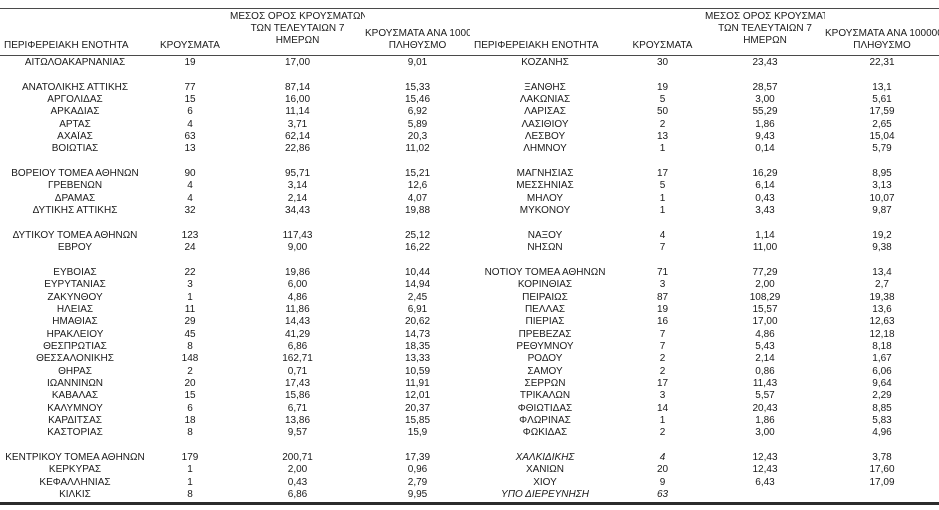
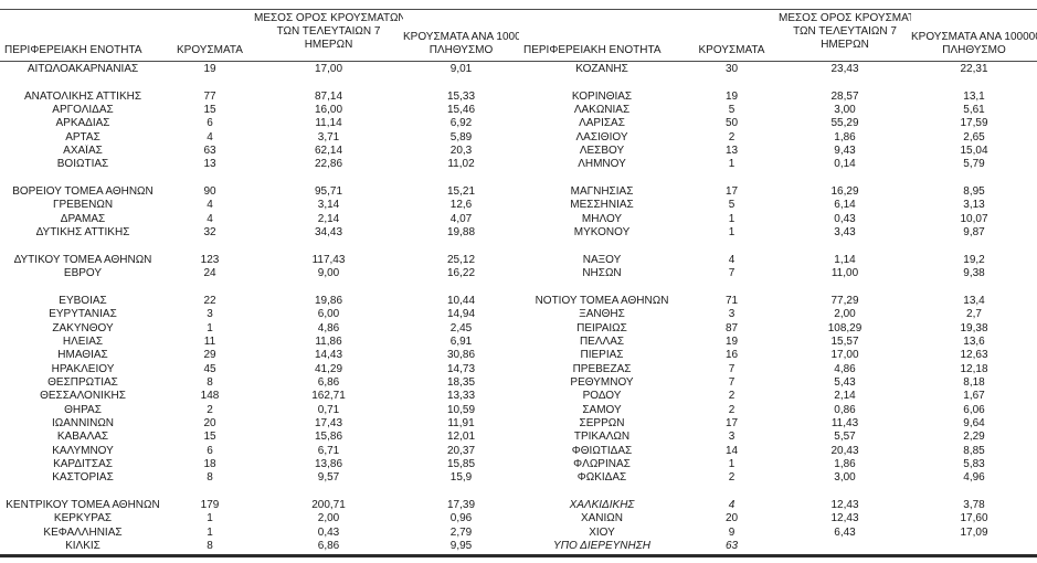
  ΠΕΡΙΦΕΡΕΙΑΚΗ ΕΝΟΤΗΤΑ
  ΚΡΟΥΣΜΑΤΑ
  ΜΕΣΟΣ ΟΡΟΣ ΚΡΟΥΣΜΑΤΩΝ
  ΤΩΝ ΤΕΛΕΥΤΑΙΩΝ 7
  ΗΜΕΡΩΝ
  ΚΡΟΥΣΜΑΤΑ ΑΝΑ 1000
  ΠΛΗΘΥΣΜΟ
  ΠΕΡΙΦΕΡΕΙΑΚΗ ΕΝΟΤΗΤΑ
  ΚΡΟΥΣΜΑΤΑ
  ΜΕΣΟΣ ΟΡΟΣ ΚΡΟΥΣΜΑΤ
  ΤΩΝ ΤΕΛΕΥΤΑΙΩΝ 7
  ΗΜΕΡΩΝ
  ΚΡΟΥΣΜΑΤΑ ΑΝΑ 10000
  ΠΛΗΘΥΣΜΟ
  ΑΙΤΩΛΟΑΚΑΡΝΑΝΙΑΣ
  19
  17,00
  9,01
  ΚΟΖΑΝΗΣ
  30
  23,43
  22,31
  ΑΝΑΤΟΛΙΚΗΣ ΑΤΤΙΚΗΣ
  77
  87,14
  15,33
- ΞΑΝΘΗΣ
+ ΚΟΡΙΝΘΙΑΣ
  19
  28,57
  13,1
  ΑΡΓΟΛΙΔΑΣ
  15
  16,00
  15,46
  ΛΑΚΩΝΙΑΣ
  5
  3,00
  5,61
  ΑΡΚΑΔΙΑΣ
  6
  11,14
  6,92
  ΛΑΡΙΣΑΣ
  50
  55,29
  17,59
  ΑΡΤΑΣ
  4
  3,71
  5,89
  ΛΑΣΙΘΙΟΥ
  2
  1,86
  2,65
  ΑΧΑΪΑΣ
  63
  62,14
  20,3
  ΛΕΣΒΟΥ
  13
  9,43
  15,04
  ΒΟΙΩΤΙΑΣ
  13
  22,86
  11,02
  ΛΗΜΝΟΥ
  1
  0,14
  5,79
  ΒΟΡΕΙΟΥ ΤΟΜΕΑ ΑΘΗΝΩΝ
  90
  95,71
  15,21
  ΜΑΓΝΗΣΙΑΣ
  17
  16,29
  8,95
  ΓΡΕΒΕΝΩΝ
  4
  3,14
  12,6
  ΜΕΣΣΗΝΙΑΣ
  5
  6,14
  3,13
  ΔΡΑΜΑΣ
  4
  2,14
  4,07
  ΜΗΛΟΥ
  1
  0,43
  10,07
  ΔΥΤΙΚΗΣ ΑΤΤΙΚΗΣ
  32
  34,43
  19,88
  ΜΥΚΟΝΟΥ
  1
  3,43
  9,87
  ΔΥΤΙΚΟΥ ΤΟΜΕΑ ΑΘΗΝΩΝ
  123
  117,43
  25,12
  ΝΑΞΟΥ
  4
  1,14
  19,2
  ΕΒΡΟΥ
  24
  9,00
  16,22
  ΝΗΣΩΝ
  7
  11,00
  9,38
  ΕΥΒΟΙΑΣ
  22
  19,86
  10,44
  ΝΟΤΙΟΥ ΤΟΜΕΑ ΑΘΗΝΩΝ
  71
  77,29
  13,4
  ΕΥΡΥΤΑΝΙΑΣ
  3
  6,00
  14,94
- ΚΟΡΙΝΘΙΑΣ
+ ΞΑΝΘΗΣ
  3
  2,00
  2,7
  ΖΑΚΥΝΘΟΥ
  1
  4,86
  2,45
  ΠΕΙΡΑΙΩΣ
  87
  108,29
  19,38
  ΗΛΕΙΑΣ
  11
  11,86
  6,91
  ΠΕΛΛΑΣ
  19
  15,57
  13,6
  ΗΜΑΘΙΑΣ
  29
  14,43
- 20,62
+ 30,86
  ΠΙΕΡΙΑΣ
  16
  17,00
  12,63
  ΗΡΑΚΛΕΙΟΥ
  45
  41,29
  14,73
  ΠΡΕΒΕΖΑΣ
  7
  4,86
  12,18
  ΘΕΣΠΡΩΤΙΑΣ
  8
  6,86
  18,35
  ΡΕΘΥΜΝΟΥ
  7
  5,43
  8,18
  ΘΕΣΣΑΛΟΝΙΚΗΣ
  148
  162,71
  13,33
  ΡΟΔΟΥ
  2
  2,14
  1,67
  ΘΗΡΑΣ
  2
  0,71
  10,59
  ΣΑΜΟΥ
  2
  0,86
  6,06
  ΙΩΑΝΝΙΝΩΝ
  20
  17,43
  11,91
  ΣΕΡΡΩΝ
  17
  11,43
  9,64
  ΚΑΒΑΛΑΣ
  15
  15,86
  12,01
  ΤΡΙΚΑΛΩΝ
  3
  5,57
  2,29
  ΚΑΛΥΜΝΟΥ
  6
  6,71
  20,37
  ΦΘΙΩΤΙΔΑΣ
  14
  20,43
  8,85
  ΚΑΡΔΙΤΣΑΣ
  18
  13,86
  15,85
  ΦΛΩΡΙΝΑΣ
  1
  1,86
  5,83
  ΚΑΣΤΟΡΙΑΣ
  8
  9,57
  15,9
  ΦΩΚΙΔΑΣ
  2
  3,00
  4,96
  ΚΕΝΤΡΙΚΟΥ ΤΟΜΕΑ ΑΘΗΝΩΝ
  179
  200,71
  17,39
  ΧΑΛΚΙΔΙΚΗΣ
  4
  12,43
  3,78
  ΚΕΡΚΥΡΑΣ
  1
  2,00
  0,96
  ΧΑΝΙΩΝ
  20
  12,43
  17,60
  ΚΕΦΑΛΛΗΝΙΑΣ
  1
  0,43
  2,79
  ΧΙΟΥ
  9
  6,43
  17,09
  ΚΙΛΚΙΣ
  8
  6,86
  9,95
  ΥΠΟ ΔΙΕΡΕΥΝΗΣΗ
  63
